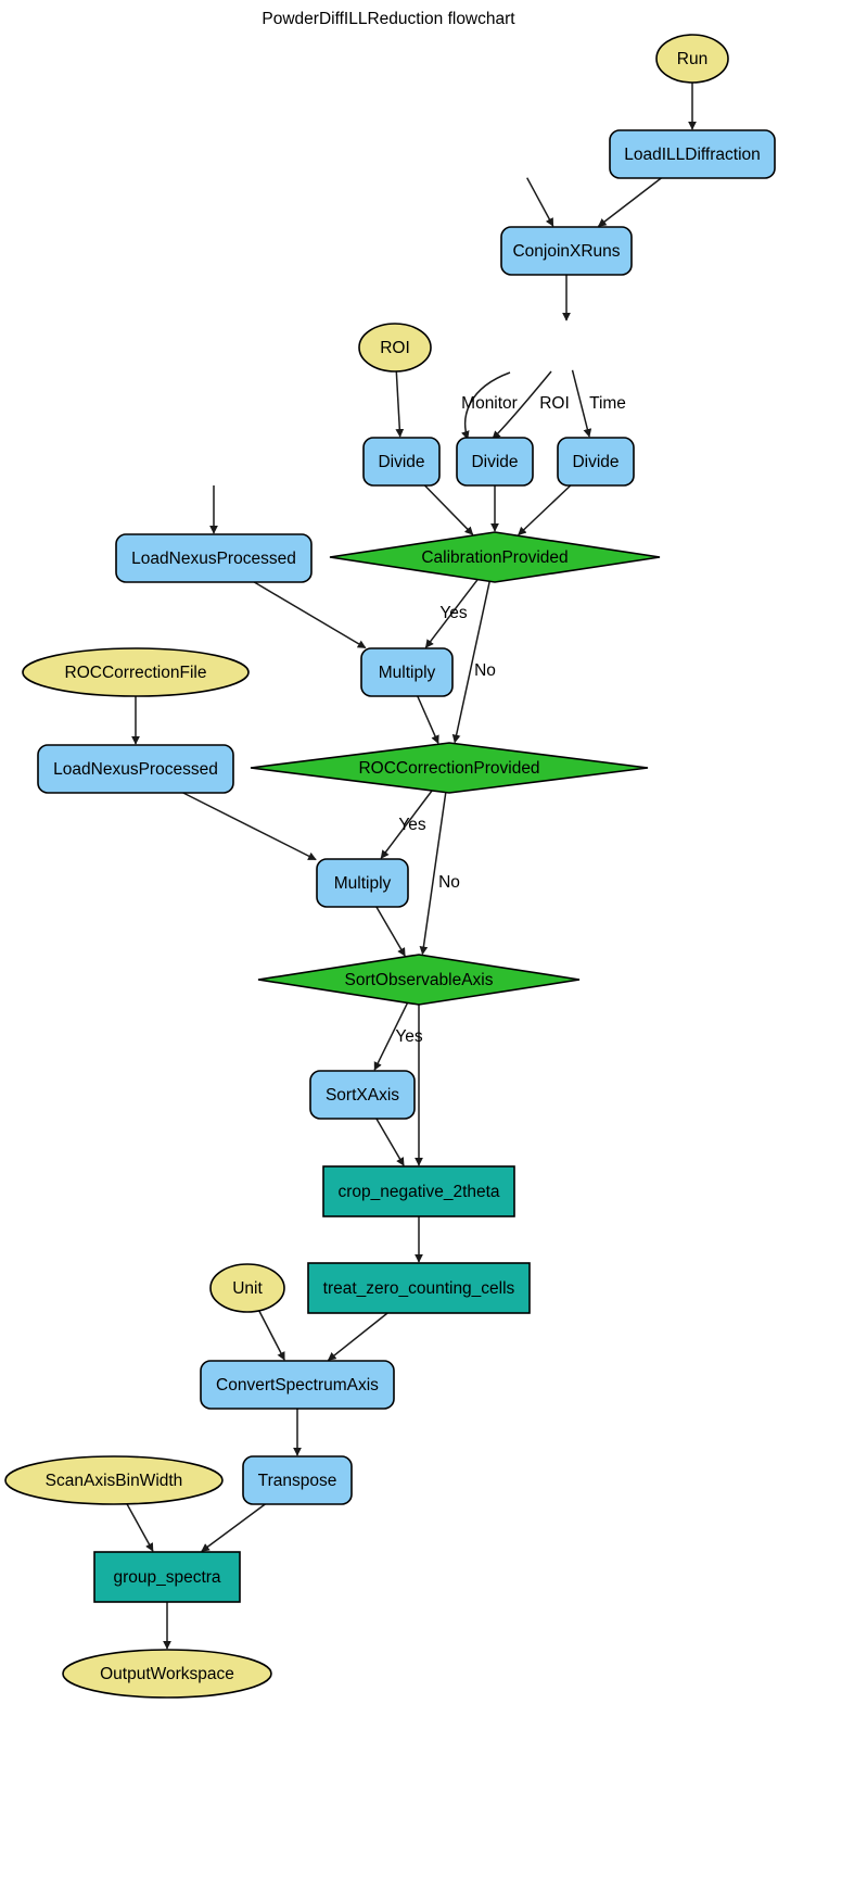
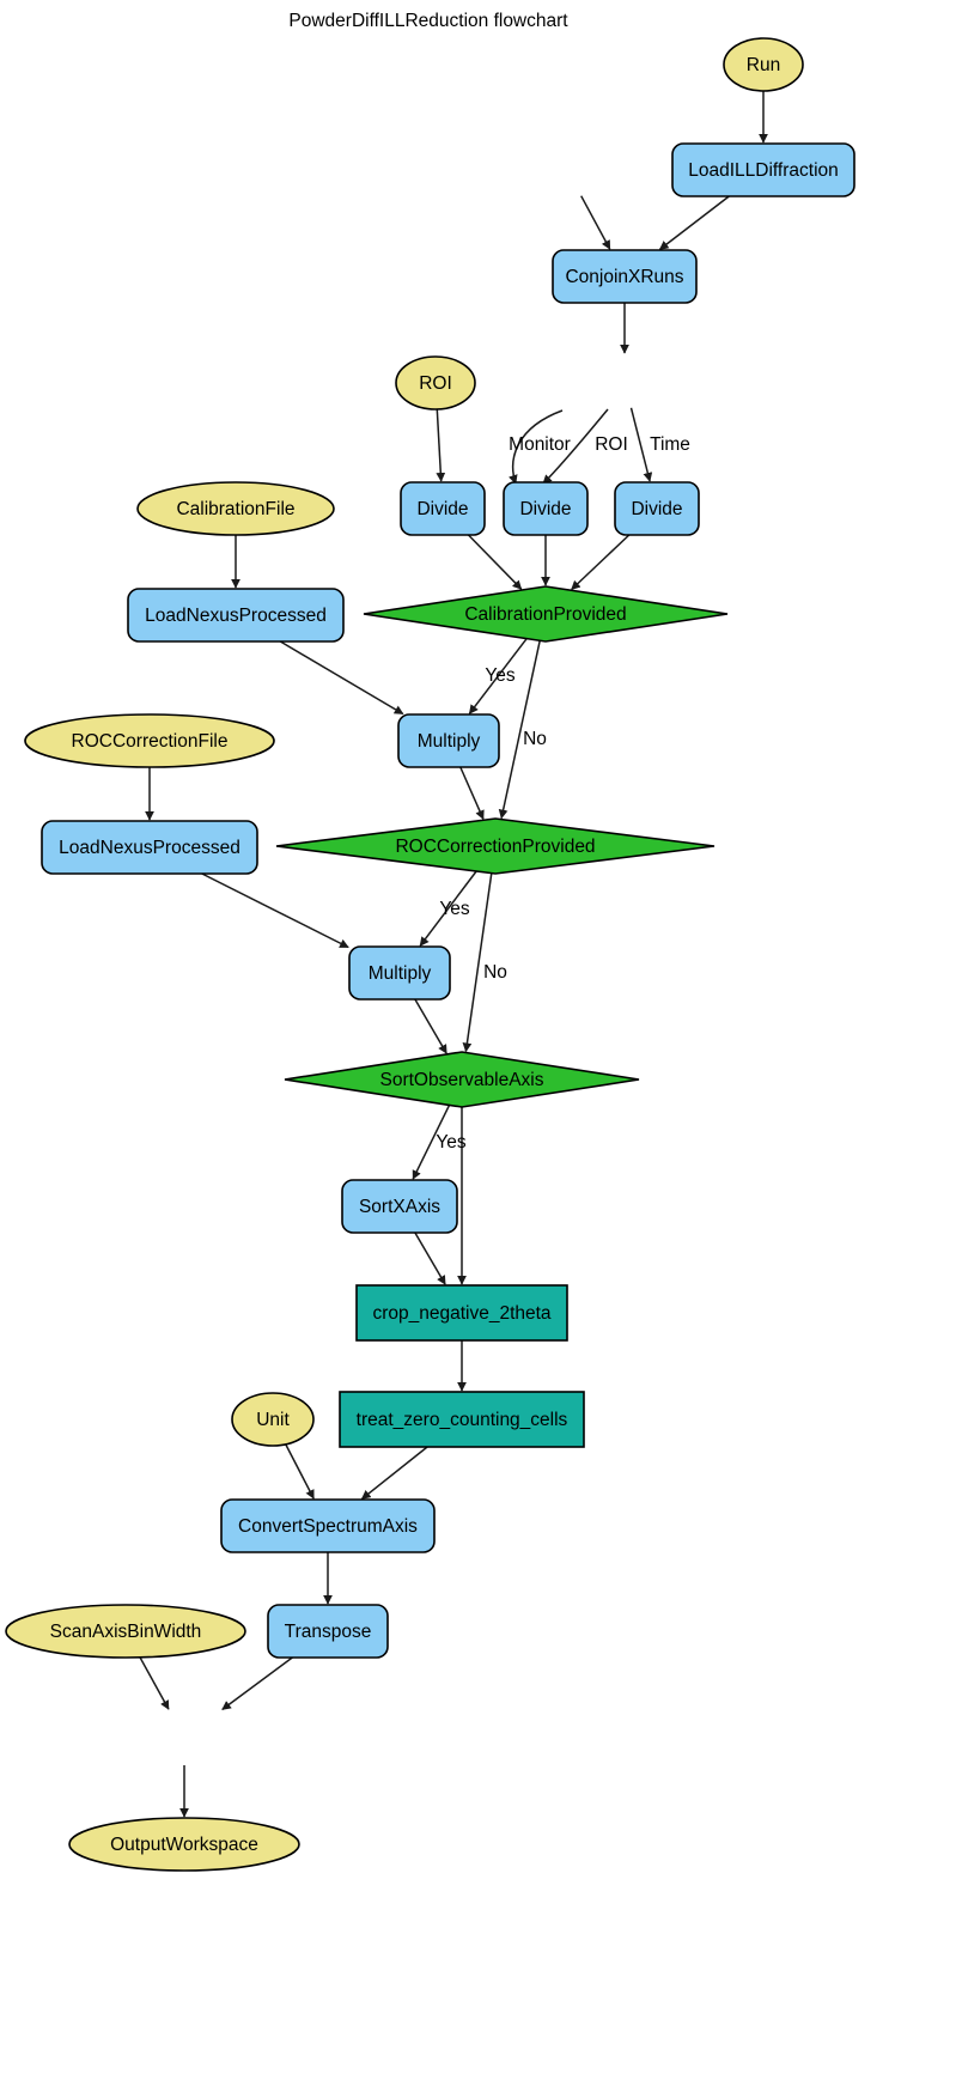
  PowderDiffILLReduction flowchart
  Run
  LoadILLDiffraction
  ConjoinXRuns
  ROI
  Divide
  Divide
  Divide
+ CalibrationFile
  LoadNexusProcessed
  CalibrationProvided
  ROCCorrectionFile
  Multiply
  LoadNexusProcessed
  ROCCorrectionProvided
  Multiply
  SortObservableAxis
  SortXAxis
  crop_negative_2theta
  treat_zero_counting_cells
  Unit
  ConvertSpectrumAxis
  Transpose
  ScanAxisBinWidth
- group_spectra
  OutputWorkspace
  Monitor
  ROI
  Time
  Yes
  No
  Yes
  No
  Yes
